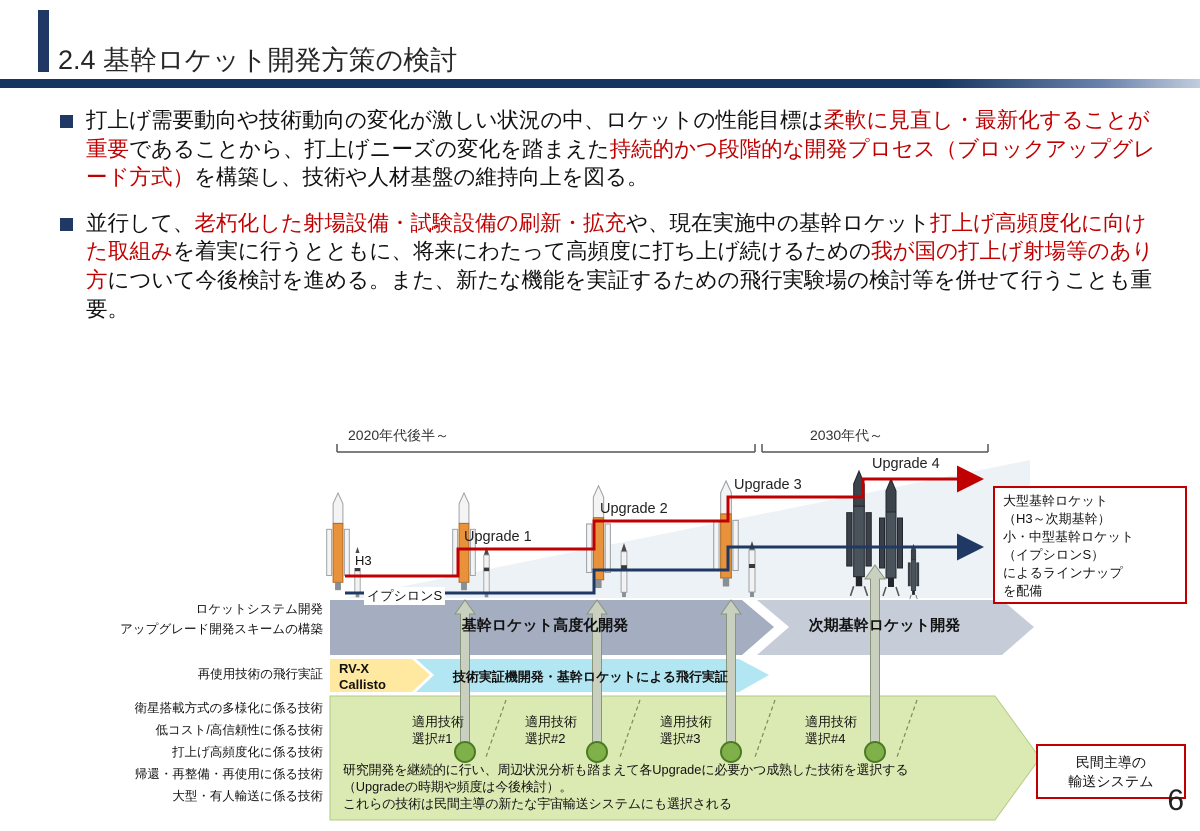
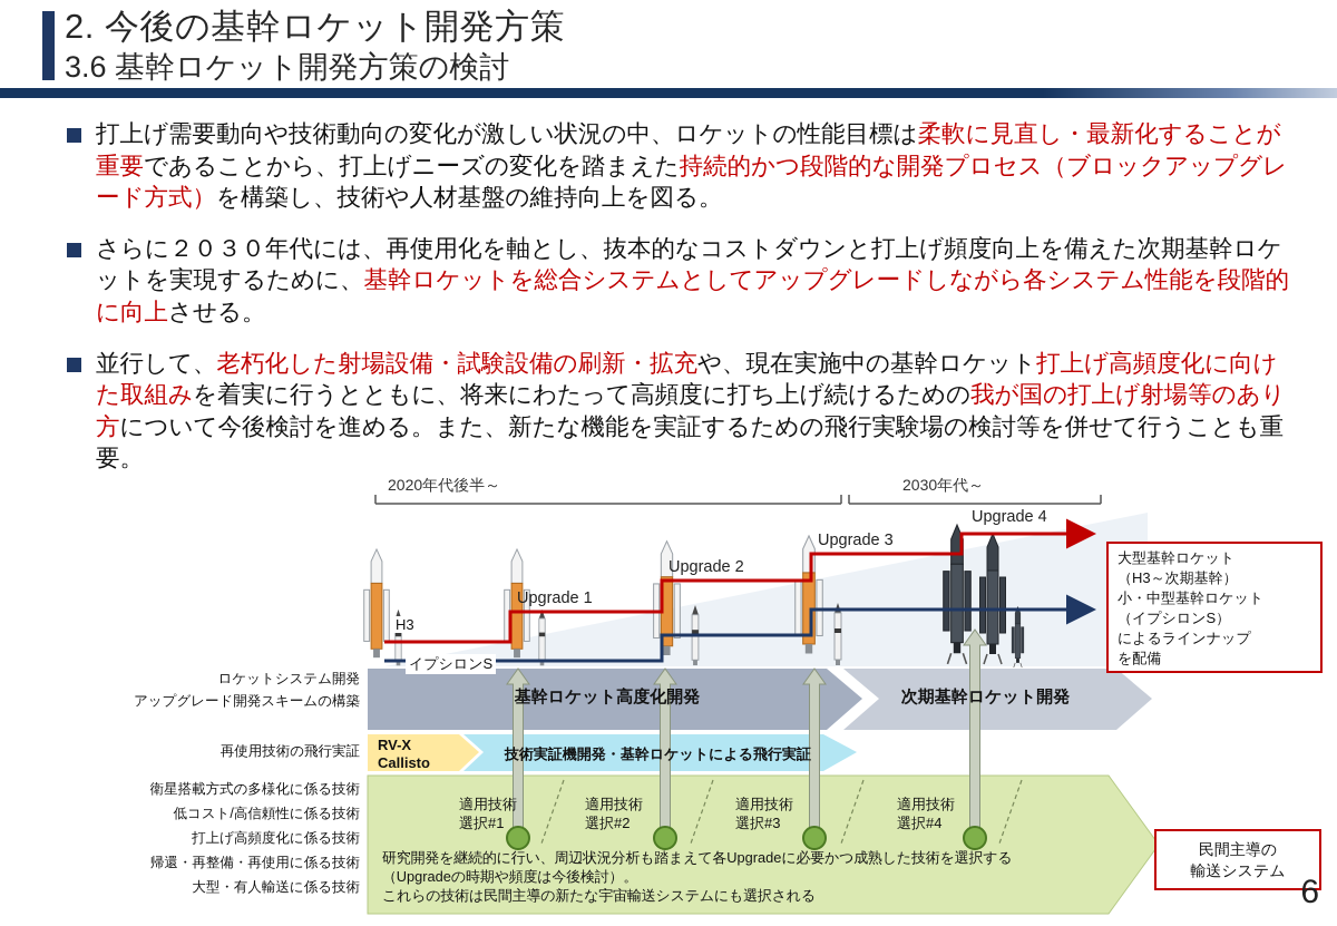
+ 2. 今後の基幹ロケット開発方策
- 2.4 基幹ロケット開発方策の検討
+ 3.6 基幹ロケット開発方策の検討
  打上げ需要動向や技術動向の変化が激しい状況の中、ロケットの性能目標は柔軟に見直し・最新化することが重要であることから、打上げニーズの変化を踏まえた持続的かつ段階的な開発プロセス（ブロックアップグレード方式）を構築し、技術や人材基盤の維持向上を図る。
+ さらに２０３０年代には、再使用化を軸とし、抜本的なコストダウンと打上げ頻度向上を備えた次期基幹ロケットを実現するために、基幹ロケットを総合システムとしてアップグレードしながら各システム性能を段階的に向上させる。
  並行して、老朽化した射場設備・試験設備の刷新・拡充や、現在実施中の基幹ロケット打上げ高頻度化に向けた取組みを着実に行うとともに、将来にわたって高頻度に打ち上げ続けるための我が国の打上げ射場等のあり方について今後検討を進める。また、新たな機能を実証するための飛行実験場の検討等を併せて行うことも重要。
  2020年代後半～
  2030年代～
  H3
  イプシロンS
  Upgrade 1
  Upgrade 2
  Upgrade 3
  Upgrade 4
  大型基幹ロケット
  （H3～次期基幹）
  小・中型基幹ロケット
  （イプシロンS）
  によるラインナップ
  を配備
  ロケットシステム開発
  アップグレード開発スキームの構築
  再使用技術の飛行実証
  衛星搭載方式の多様化に係る技術
  低コスト/高信頼性に係る技術
  打上げ高頻度化に係る技術
  帰還・再整備・再使用に係る技術
  大型・有人輸送に係る技術
  基幹ロケット高度化開発
  次期基幹ロケット開発
  RV-X
  Callisto
  技術実証機開発・基幹ロケットによる飛行実証
  適用技術
  選択#1
  適用技術
  選択#2
  適用技術
  選択#3
  適用技術
  選択#4
  研究開発を継続的に行い、周辺状況分析も踏まえて各Upgradeに必要かつ成熟した技術を選択する
  （Upgradeの時期や頻度は今後検討）。
  これらの技術は民間主導の新たな宇宙輸送システムにも選択される
  民間主導の
  輸送システム
  6
